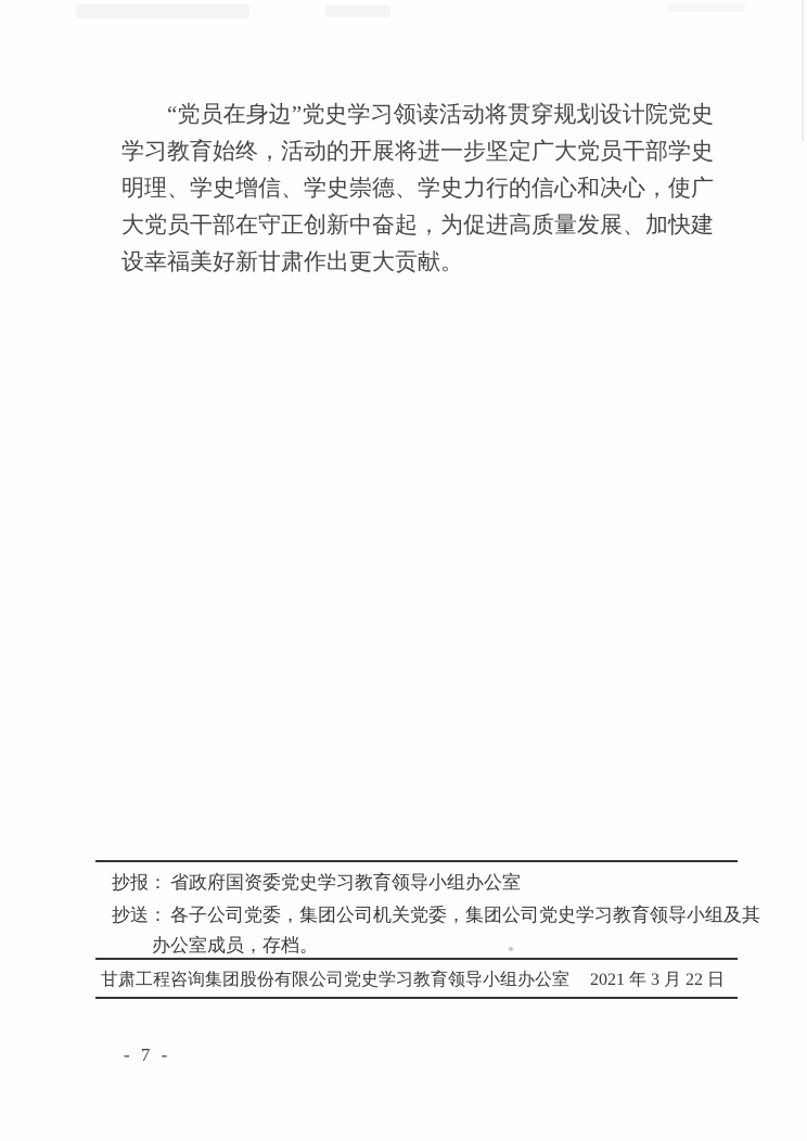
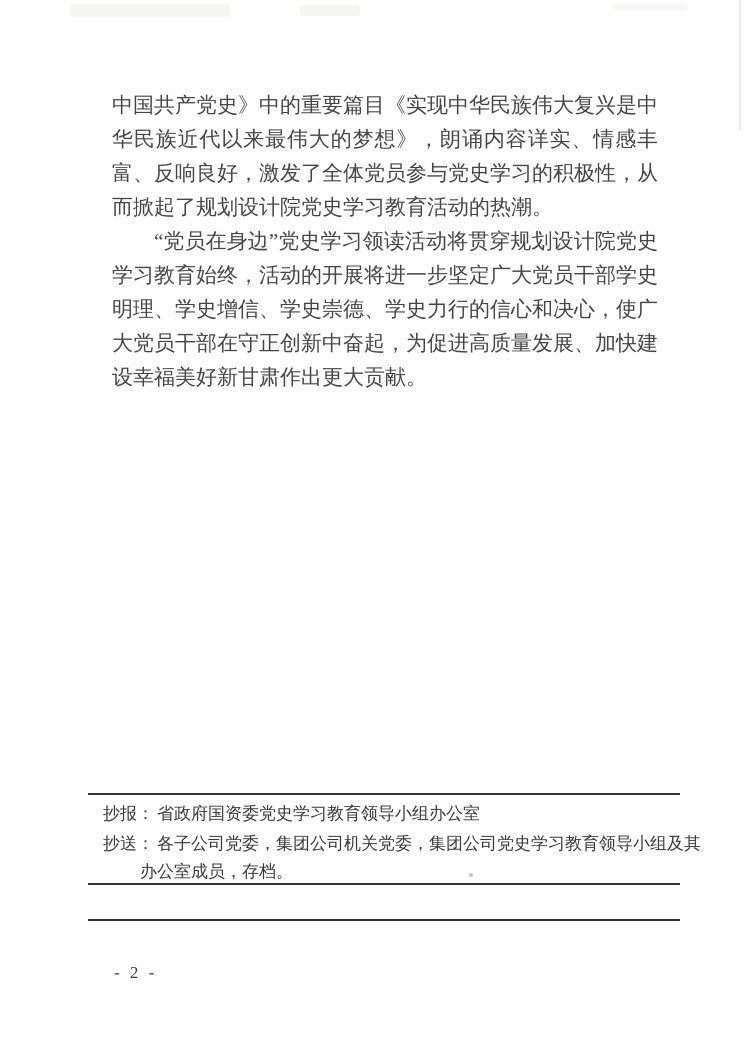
+ 中国共产党史》中的重要篇目《实现中华民族伟大复兴是中华民族近代以来最伟大的梦想》，朗诵内容详实、情感丰富、反响良好，激发了全体党员参与党史学习的积极性，从而掀起了规划设计院党史学习教育活动的热潮。
  “党员在身边”党史学习领读活动将贯穿规划设计院党史学习教育始终，活动的开展将进一步坚定广大党员干部学史明理、学史增信、学史崇德、学史力行的信心和决心，使广大党员干部在守正创新中奋起，为促进高质量发展、加快建设幸福美好新甘肃作出更大贡献。
  抄报： 省政府国资委党史学习教育领导小组办公室
  抄送： 各子公司党委，集团公司机关党委，集团公司党史学习教育领导小组及其
  办公室成员，存档。
- 甘肃工程咨询集团股份有限公司党史学习教育领导小组办公室
- 2021 年 3 月 22 日
- - 7 -
+ - 2 -
